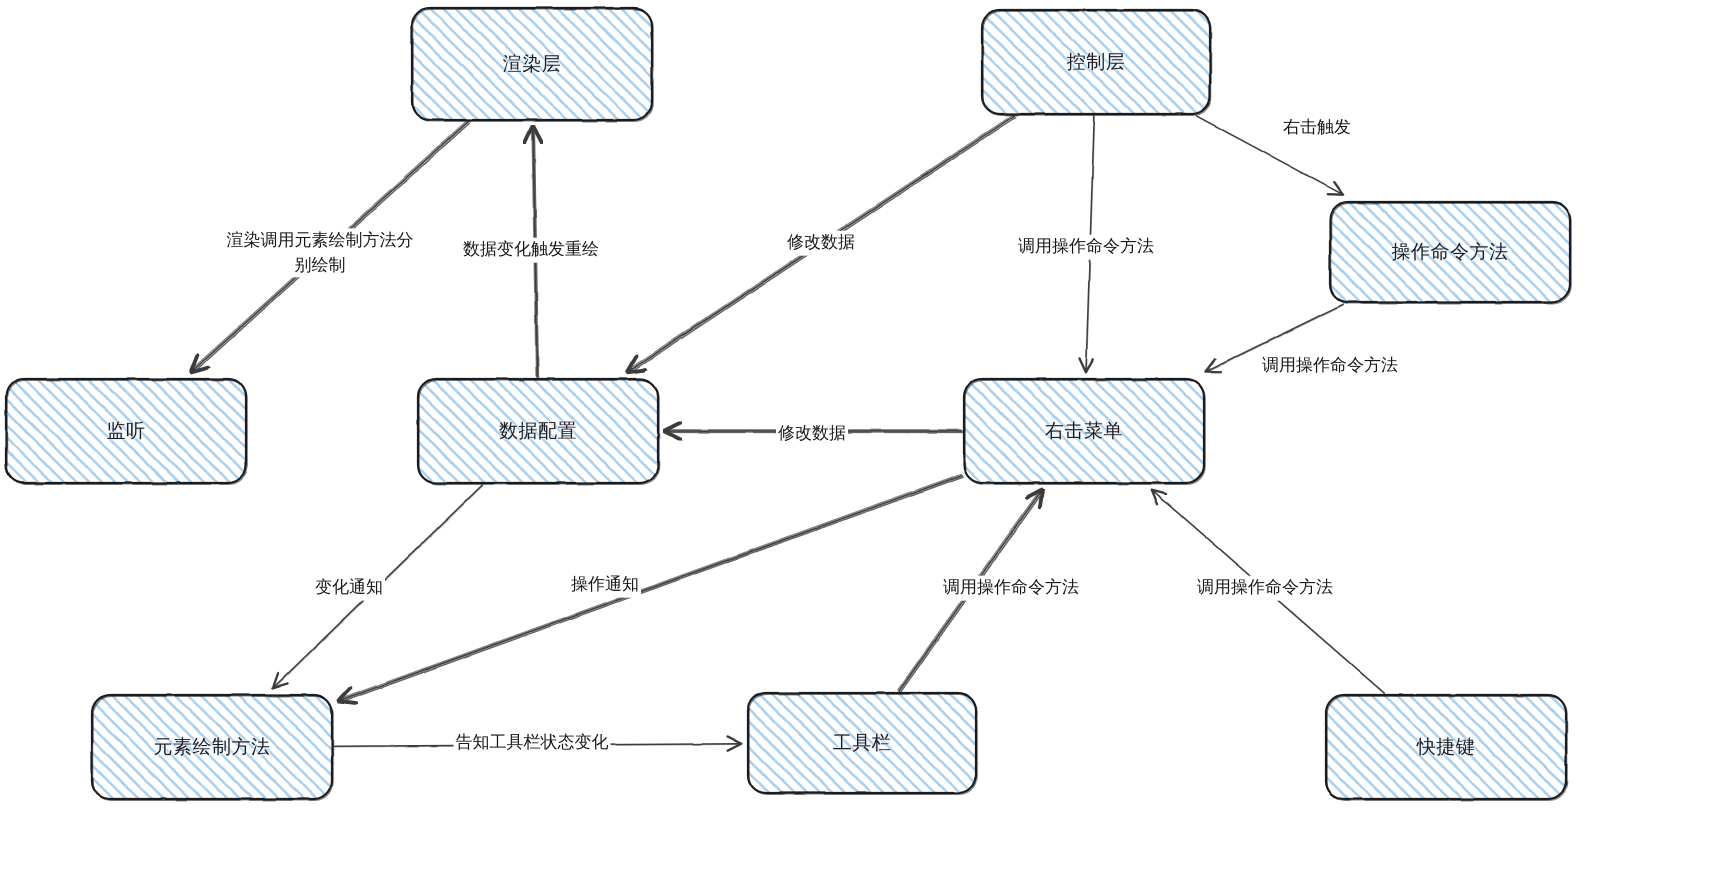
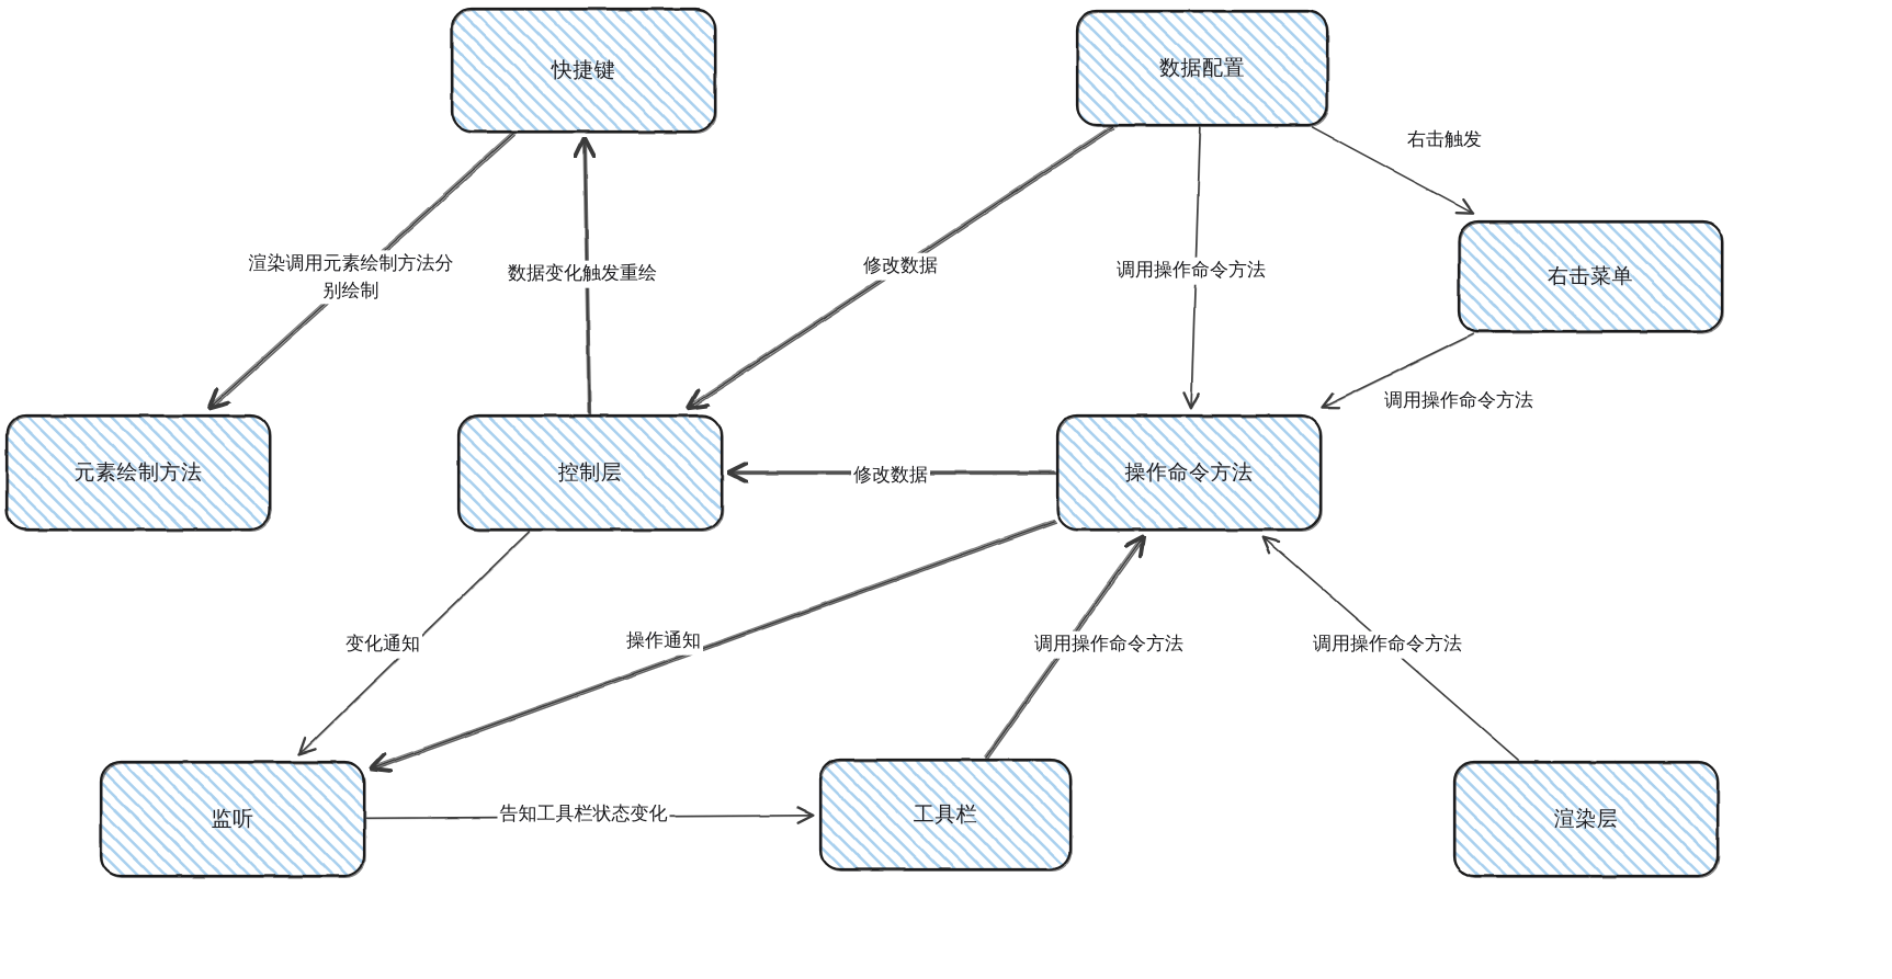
- 渲染层
+ 快捷键
- 控制层
+ 数据配置
- 操作命令方法
+ 右击菜单
- 监听
+ 元素绘制方法
- 数据配置
+ 控制层
- 右击菜单
+ 操作命令方法
- 元素绘制方法
+ 监听
  工具栏
- 快捷键
+ 渲染层
  渲染调用元素绘制方法分
  别绘制
  数据变化触发重绘
  修改数据
  调用操作命令方法
  右击触发
  调用操作命令方法
  修改数据
  变化通知
  操作通知
  告知工具栏状态变化
  调用操作命令方法
  调用操作命令方法
